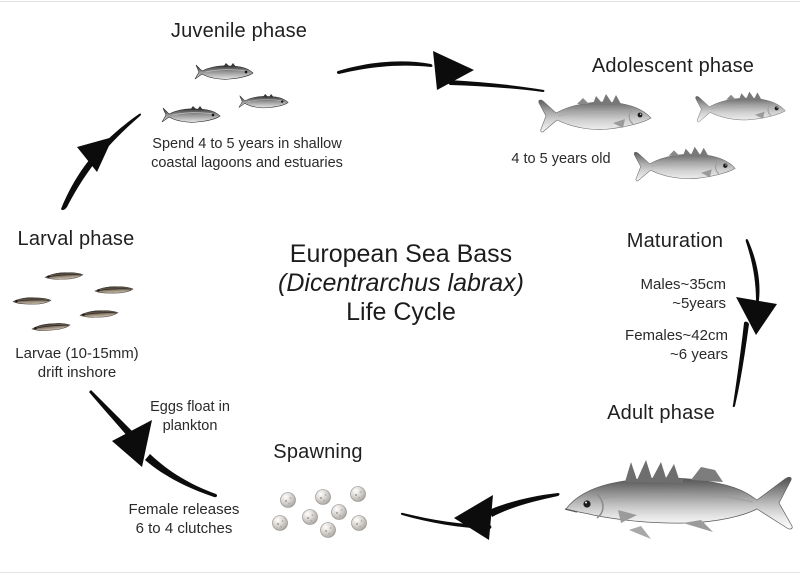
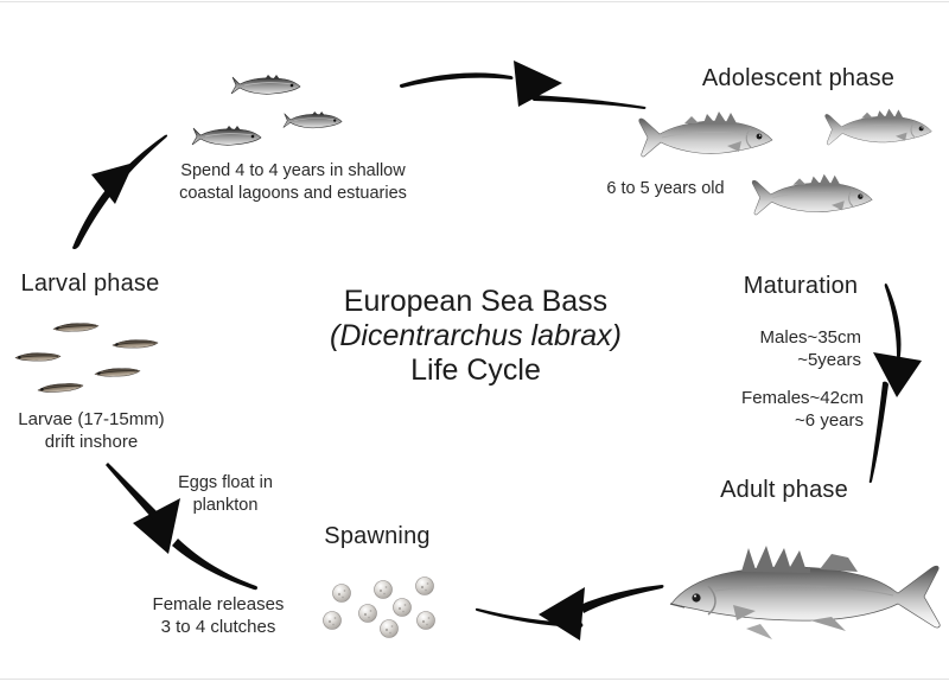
- Juvenile phase
- Spend 4 to 5 years in shallow
+ Spend 4 to 4 years in shallow
  coastal lagoons and estuaries
  Adolescent phase
- 4 to 5 years old
+ 6 to 5 years old
  Maturation
  Males~35cm
  ~5years
  Females~42cm
  ~6 years
  Adult phase
  Spawning
  Female releases
- 6 to 4 clutches
+ 3 to 4 clutches
  Eggs float in
  plankton
  Larval phase
- Larvae (10-15mm)
+ Larvae (17-15mm)
  drift inshore
  European Sea Bass
  (Dicentrarchus labrax)
  Life Cycle
